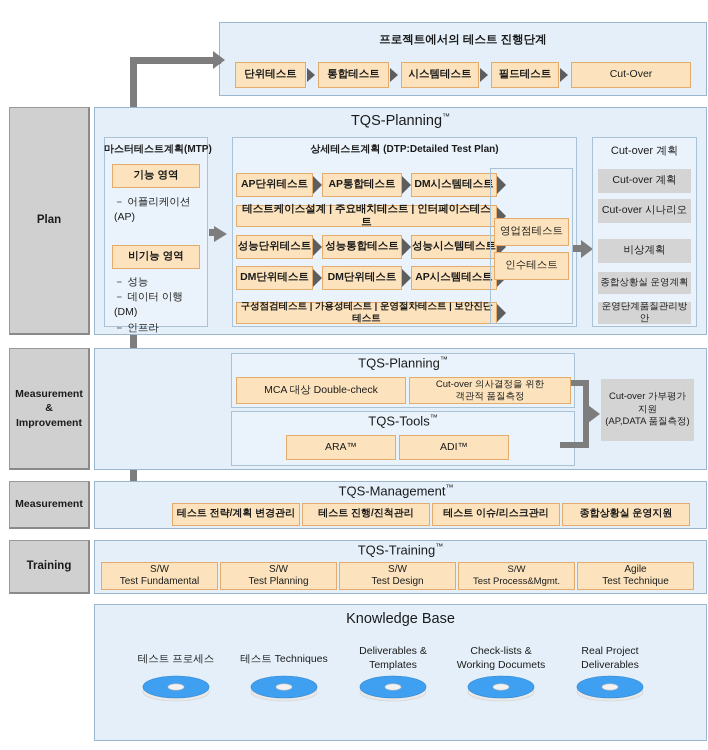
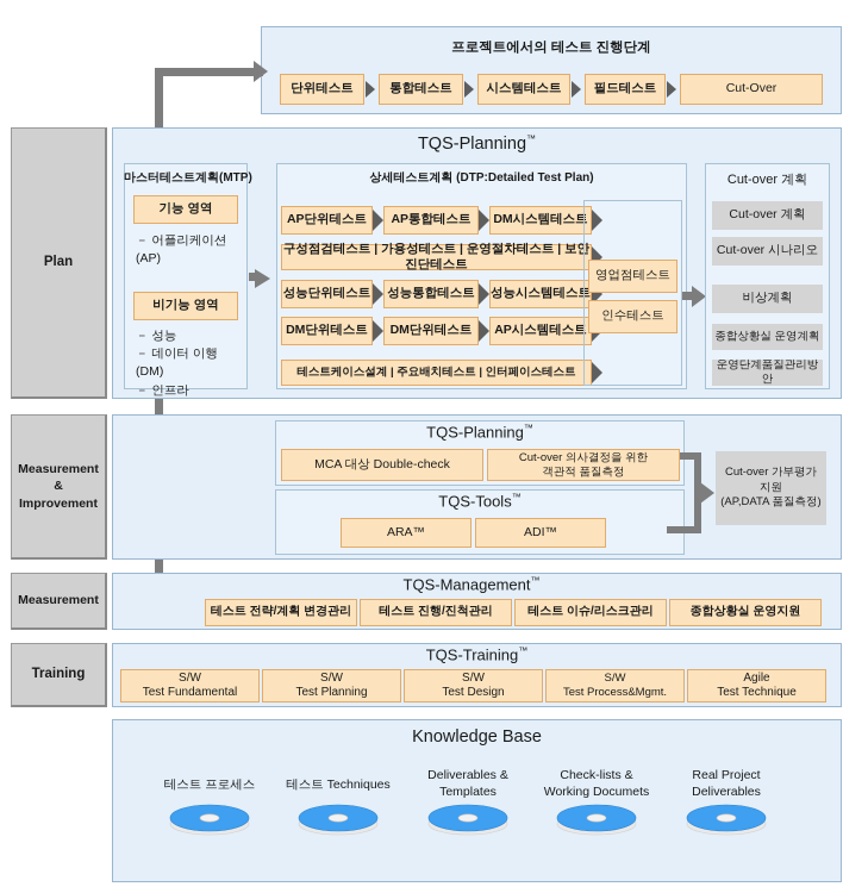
  프로젝트에서의 테스트 진행단계
  단위테스트
  통합테스트
  시스템테스트
  필드테스트
  Cut-Over
  Plan
  TQS-Planning™
  마스터테스트계획(MTP)
  기능 영역
  － 어플리케이션(AP)
  비기능 영역
  － 성능
  － 데이터 이행(DM)
  － 인프라
  상세테스트계획 (DTP:Detailed Test Plan)
  AP단위테스트
  AP통합테스트
  DM시스템테스트
- 테스트케이스설계 | 주요배치테스트 | 인터페이스테스트
+ 구성점검테스트 | 가용성테스트 | 운영절차테스트 | 보안진단테스트
  성능단위테스트
  성능통합테스트
  성능시스템테스트
  DM단위테스트
  DM단위테스트
  AP시스템테스트
- 구성점검테스트 | 가용성테스트 | 운영절차테스트 | 보안진단테스트
+ 테스트케이스설계 | 주요배치테스트 | 인터페이스테스트
  영업점테스트
  인수테스트
  Cut-over 계획
  Cut-over 계획
  Cut-over 시나리오
  비상계획
  종합상황실 운영계획
  운영단계품질관리방안
  Measurement
  &
  Improvement
  TQS-Planning™
  MCA 대상 Double-check
  Cut-over 의사결정을 위한
  객관적 품질측정
  TQS-Tools™
  ARA™
  ADI™
  Cut-over 가부평가
  지원
  (AP,DATA 품질측정)
  Measurement
  TQS-Management™
  테스트 전략/계획 변경관리
  테스트 진행/진척관리
  테스트 이슈/리스크관리
  종합상황실 운영지원
  Training
  TQS-Training™
  S/W
  Test Fundamental
  S/W
  Test Planning
  S/W
  Test Design
  S/W
  Test Process&Mgmt.
  Agile
  Test Technique
  Knowledge Base
  테스트 프로세스
  테스트 Techniques
  Deliverables &
  Templates
  Check-lists &
  Working Documets
  Real Project
  Deliverables
